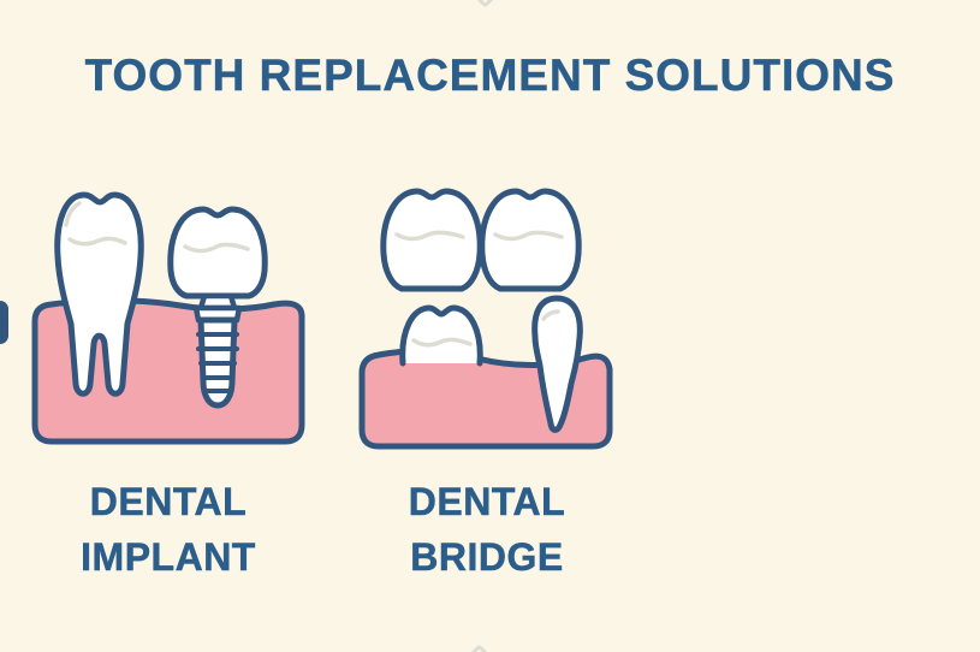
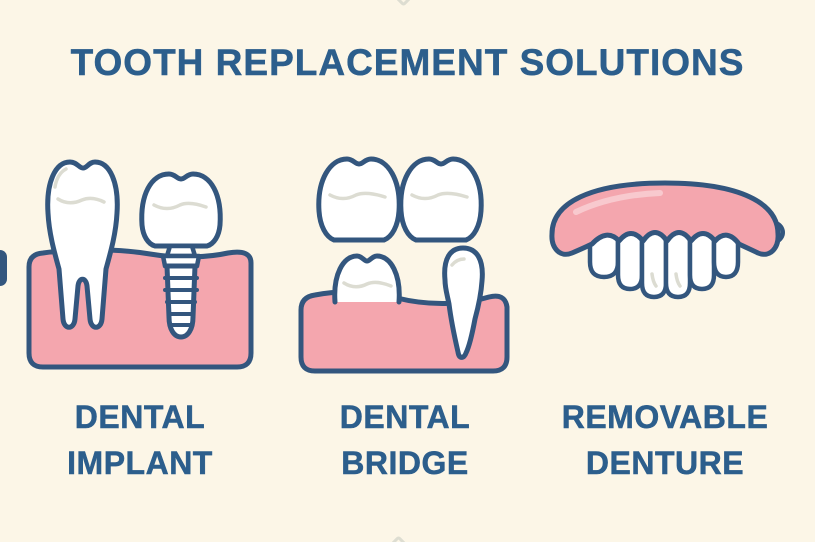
  TOOTH REPLACEMENT SOLUTIONS
  DENTAL
  IMPLANT
  DENTAL
  BRIDGE
+ REMOVABLE
+ DENTURE
